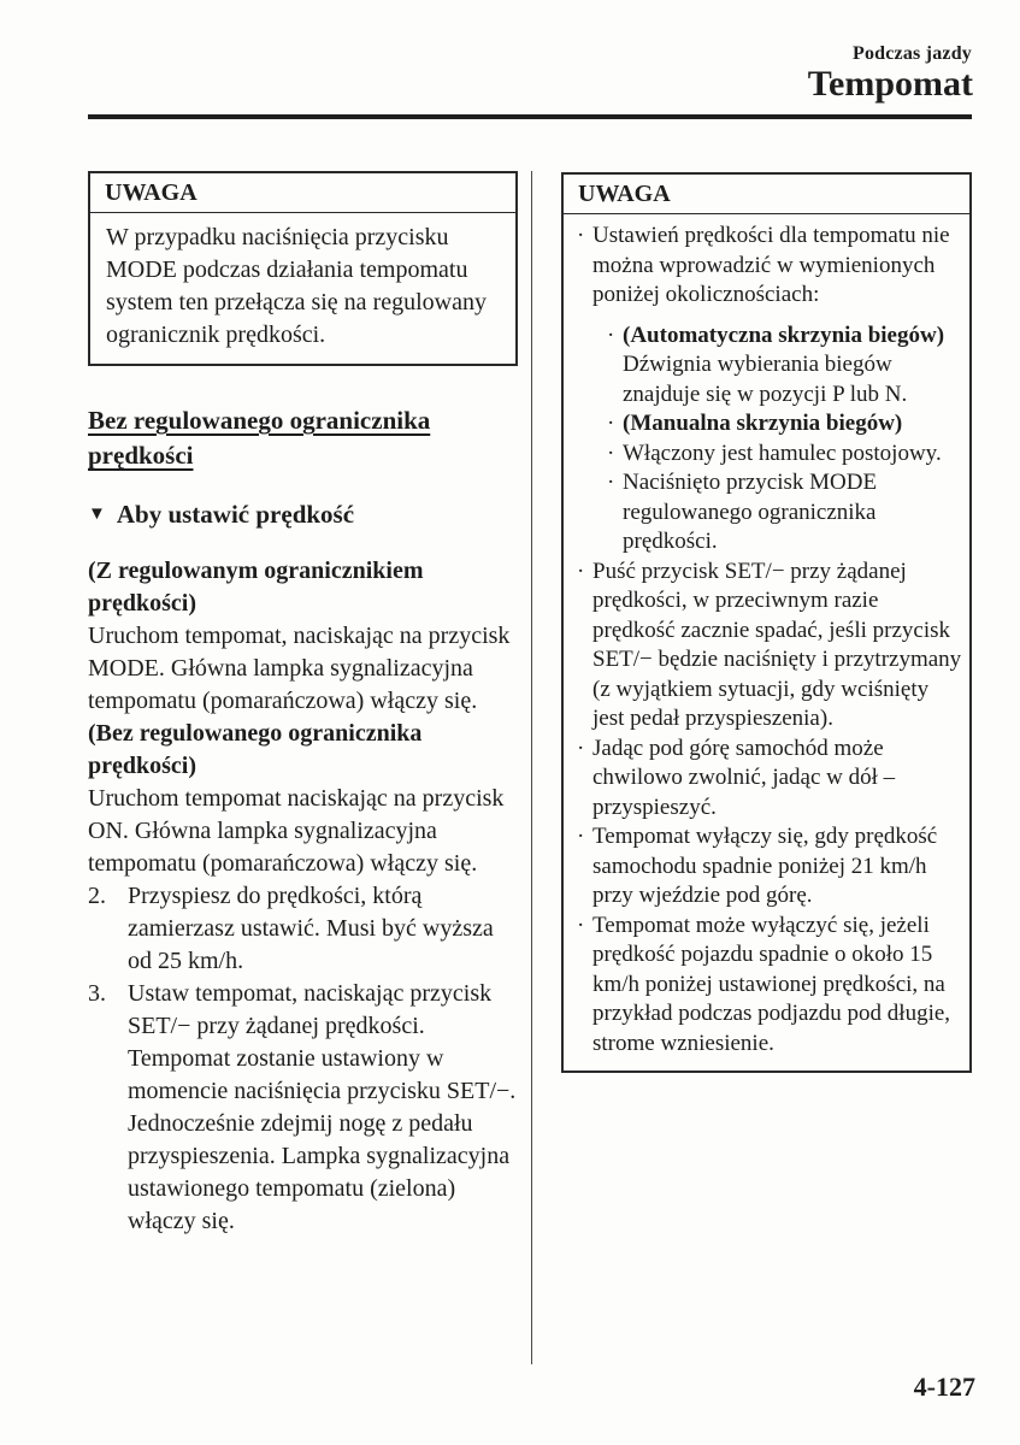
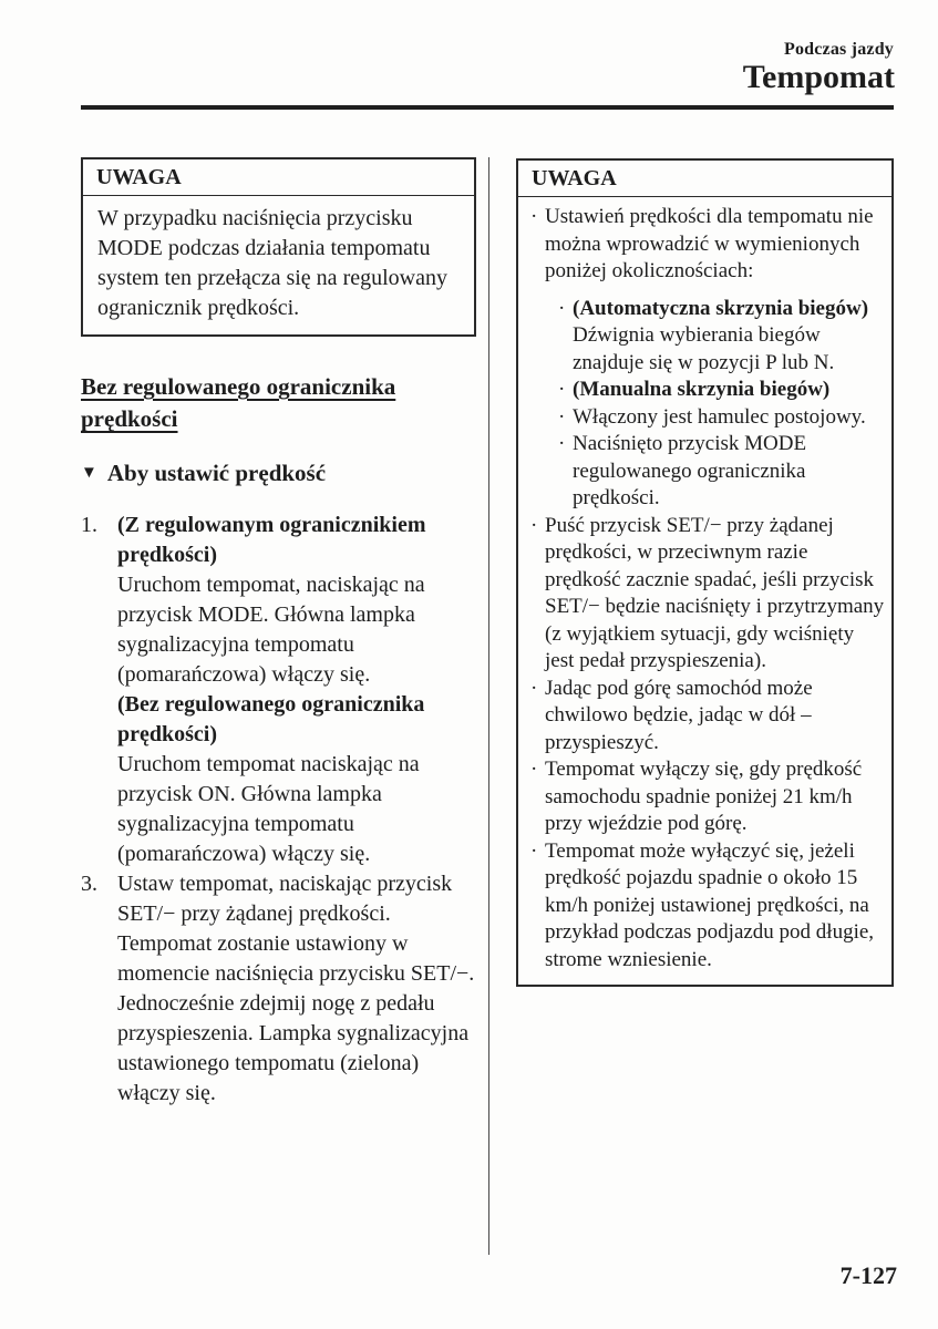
  Podczas jazdy
  Tempomat
  UWAGA
  W przypadku naciśnięcia przycisku MODE podczas działania tempomatu system ten przełącza się na regulowany ogranicznik prędkości.
  Bez regulowanego ogranicznika prędkości
  ▼
  Aby ustawić prędkość
+ 1.
  (Z regulowanym ogranicznikiem prędkości)
  Uruchom tempomat, naciskając na przycisk MODE. Główna lampka sygnalizacyjna tempomatu (pomarańczowa) włączy się.
  (Bez regulowanego ogranicznika prędkości)
  Uruchom tempomat naciskając na przycisk ON. Główna lampka sygnalizacyjna tempomatu (pomarańczowa) włączy się.
- 2.
- Przyspiesz do prędkości, którą zamierzasz ustawić. Musi być wyższa od 25 km/h.
  3.
  Ustaw tempomat, naciskając przycisk SET/− przy żądanej prędkości. Tempomat zostanie ustawiony w momencie naciśnięcia przycisku SET/−. Jednocześnie zdejmij nogę z pedału przyspieszenia. Lampka sygnalizacyjna ustawionego tempomatu (zielona) włączy się.
  UWAGA
  ·
  Ustawień prędkości dla tempomatu nie można wprowadzić w wymienionych poniżej okolicznościach:
  ·
  (Automatyczna skrzynia biegów)
  Dźwignia wybierania biegów znajduje się w pozycji P lub N.
  ·
  (Manualna skrzynia biegów)
  ·
  Włączony jest hamulec postojowy.
  ·
  Naciśnięto przycisk MODE regulowanego ogranicznika prędkości.
  ·
  Puść przycisk SET/− przy żądanej prędkości, w przeciwnym razie prędkość zacznie spadać, jeśli przycisk SET/− będzie naciśnięty i przytrzymany (z wyjątkiem sytuacji, gdy wciśnięty jest pedał przyspieszenia).
  ·
- Jadąc pod górę samochód może chwilowo zwolnić, jadąc w dół – przyspieszyć.
+ Jadąc pod górę samochód może chwilowo będzie, jadąc w dół – przyspieszyć.
  ·
  Tempomat wyłączy się, gdy prędkość samochodu spadnie poniżej 21 km/h przy wjeździe pod górę.
  ·
  Tempomat może wyłączyć się, jeżeli prędkość pojazdu spadnie o około 15 km/h poniżej ustawionej prędkości, na przykład podczas podjazdu pod długie, strome wzniesienie.
- 4-127
+ 7-127
